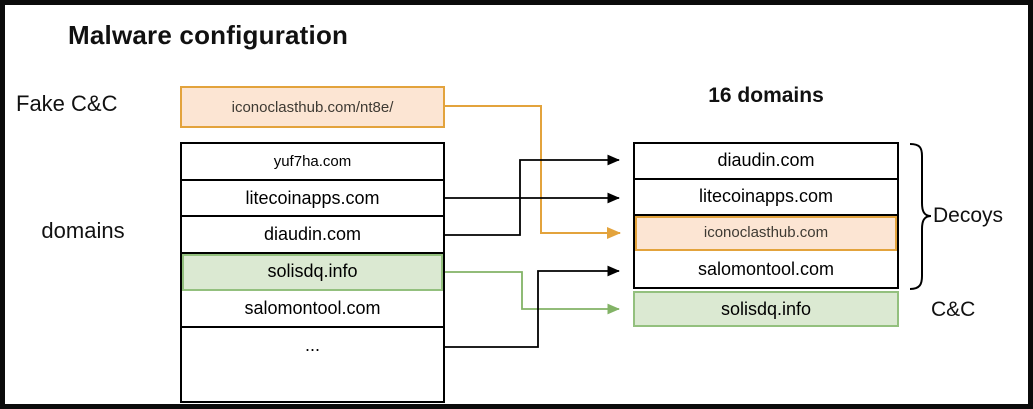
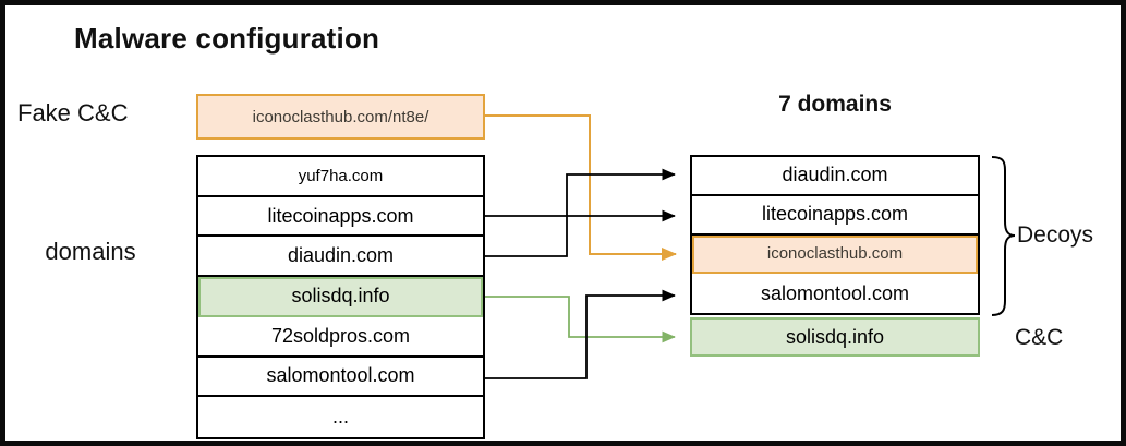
  Malware configuration
  Fake C&C
  iconoclasthub.com/nt8e/
  domains
  yuf7ha.com
  litecoinapps.com
  diaudin.com
  solisdq.info
+ 72soldpros.com
  salomontool.com
  ...
- 16 domains
+ 7 domains
  diaudin.com
  litecoinapps.com
  iconoclasthub.com
  salomontool.com
  solisdq.info
  Decoys
  C&C
